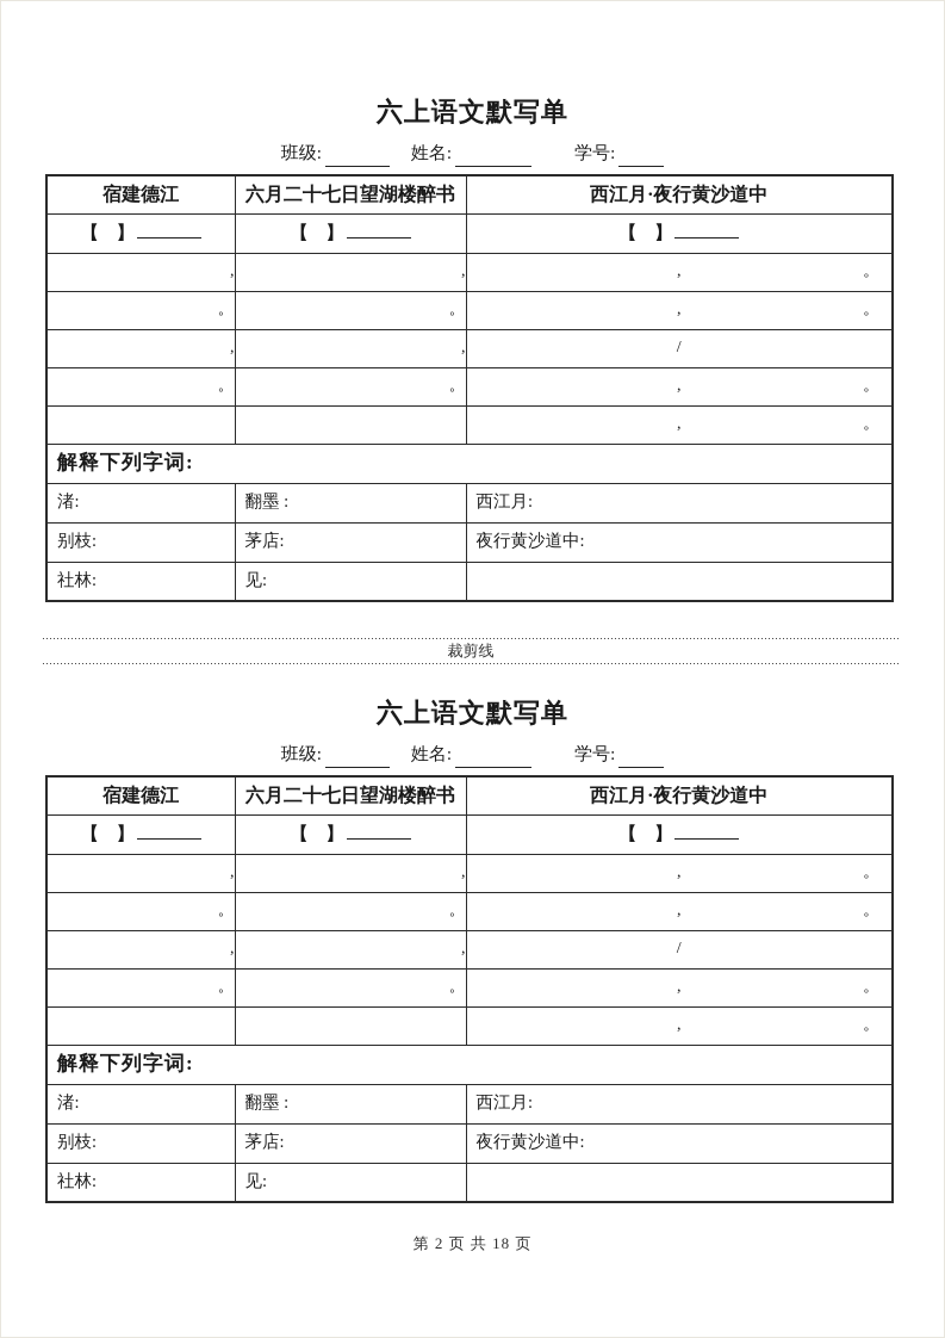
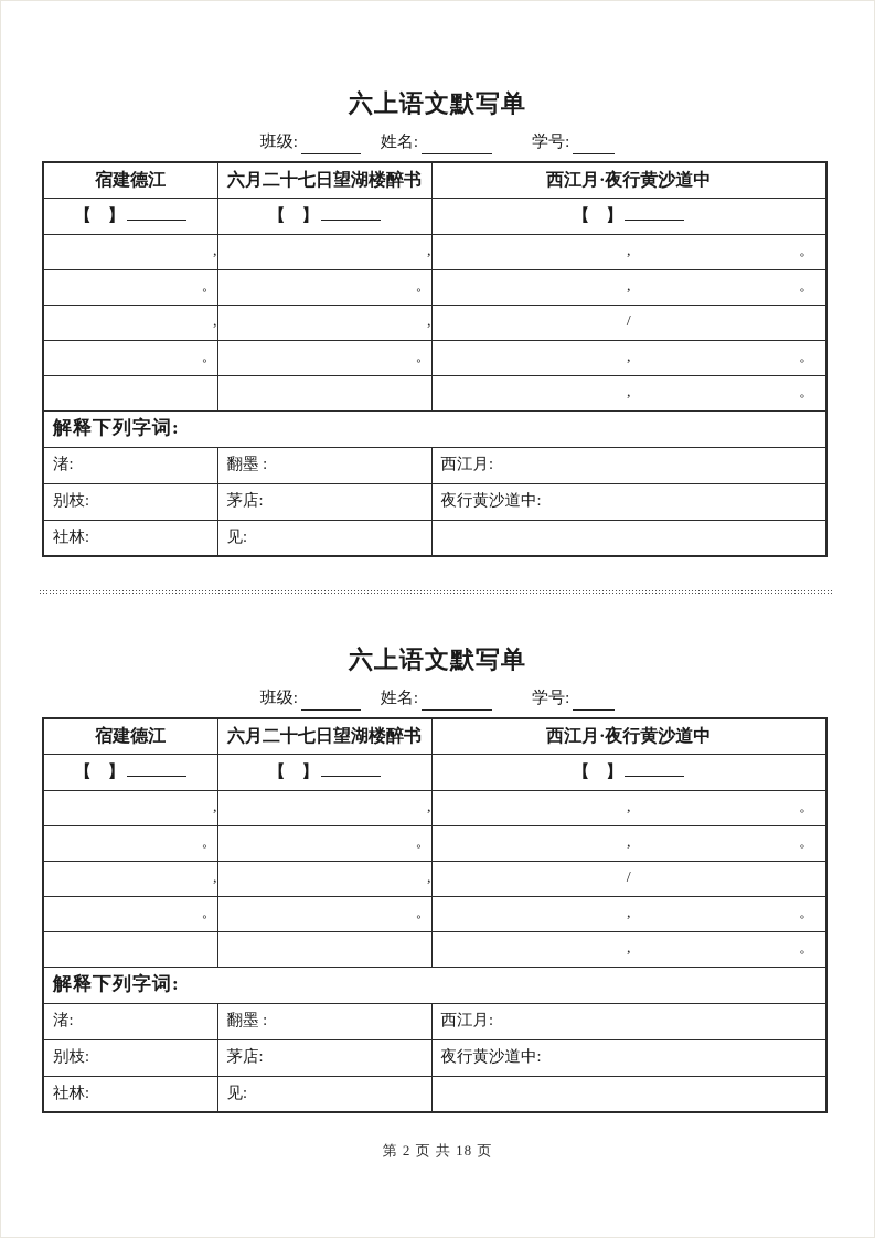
  六上语文默写单
  班级:
  姓名:
  学号:
  宿建德江	六月二十七日望湖楼醉书	西江月·夜行黄沙道中
  【 】	【 】	【 】
  ,	,	, 。
  。	。	, 。
  ,	,	/
  。	。	, 。
  		, 。
  解释下列字词:
  渚:	翻墨 :	西江月:
  别枝:	茅店:	夜行黄沙道中:
  社林:	见:
- 裁剪线
  六上语文默写单
  班级:
  姓名:
  学号:
  宿建德江	六月二十七日望湖楼醉书	西江月·夜行黄沙道中
  【 】	【 】	【 】
  ,	,	, 。
  。	。	, 。
  ,	,	/
  。	。	, 。
  		, 。
  解释下列字词:
  渚:	翻墨 :	西江月:
  别枝:	茅店:	夜行黄沙道中:
  社林:	见:
  第 2 页 共 18 页
